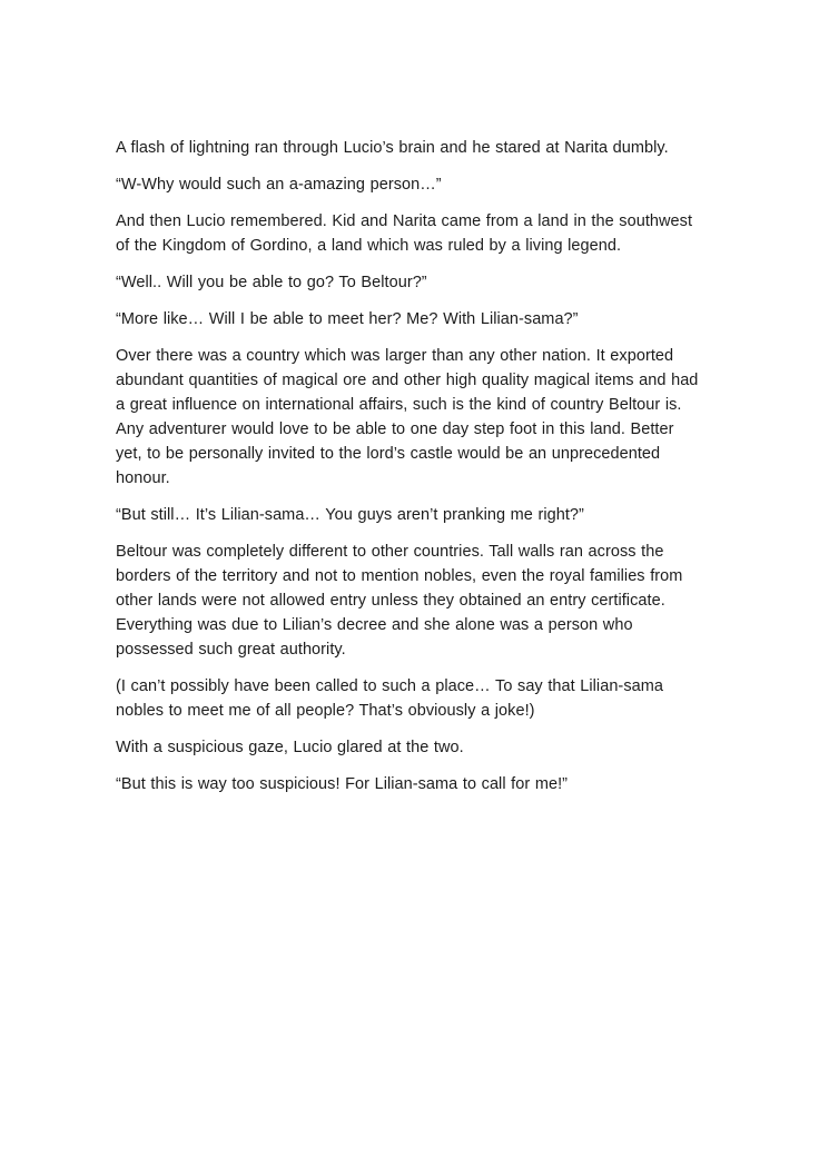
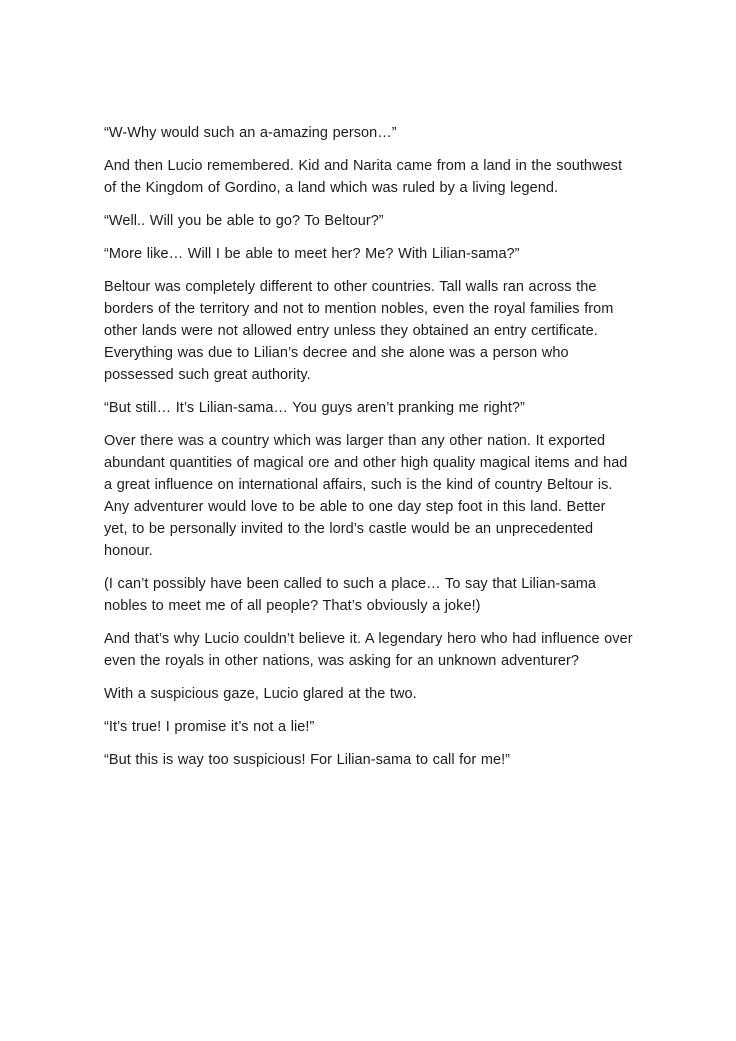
- A flash of lightning ran through Lucio’s brain and he stared at Narita dumbly.
  “W-Why would such an a-amazing person…”
  And then Lucio remembered. Kid and Narita came from a land in the southwest of the Kingdom of Gordino, a land which was ruled by a living legend.
  “Well.. Will you be able to go? To Beltour?”
  “More like… Will I be able to meet her? Me? With Lilian-sama?”
- Over there was a country which was larger than any other nation. It exported abundant quantities of magical ore and other high quality magical items and had a great influence on international affairs, such is the kind of country Beltour is. Any adventurer would love to be able to one day step foot in this land. Better yet, to be personally invited to the lord’s castle would be an unprecedented honour.
+ Beltour was completely different to other countries. Tall walls ran across the borders of the territory and not to mention nobles, even the royal families from other lands were not allowed entry unless they obtained an entry certificate. Everything was due to Lilian’s decree and she alone was a person who possessed such great authority.
  “But still… It’s Lilian-sama… You guys aren’t pranking me right?”
- Beltour was completely different to other countries. Tall walls ran across the borders of the territory and not to mention nobles, even the royal families from other lands were not allowed entry unless they obtained an entry certificate. Everything was due to Lilian’s decree and she alone was a person who possessed such great authority.
+ Over there was a country which was larger than any other nation. It exported abundant quantities of magical ore and other high quality magical items and had a great influence on international affairs, such is the kind of country Beltour is. Any adventurer would love to be able to one day step foot in this land. Better yet, to be personally invited to the lord’s castle would be an unprecedented honour.
  (I can’t possibly have been called to such a place… To say that Lilian-sama nobles to meet me of all people? That’s obviously a joke!)
+ And that’s why Lucio couldn’t believe it. A legendary hero who had influence over even the royals in other nations, was asking for an unknown adventurer?
  With a suspicious gaze, Lucio glared at the two.
+ “It’s true! I promise it’s not a lie!”
  “But this is way too suspicious! For Lilian-sama to call for me!”
